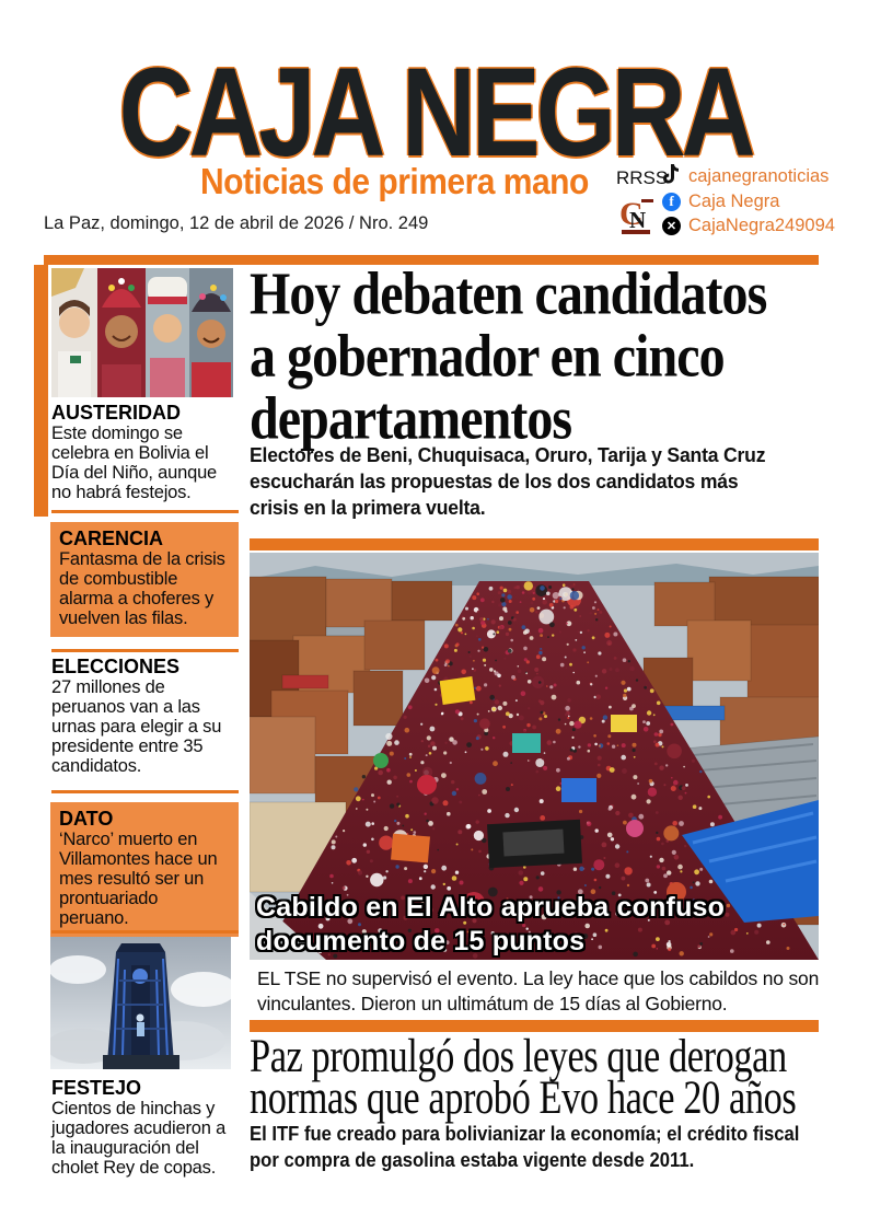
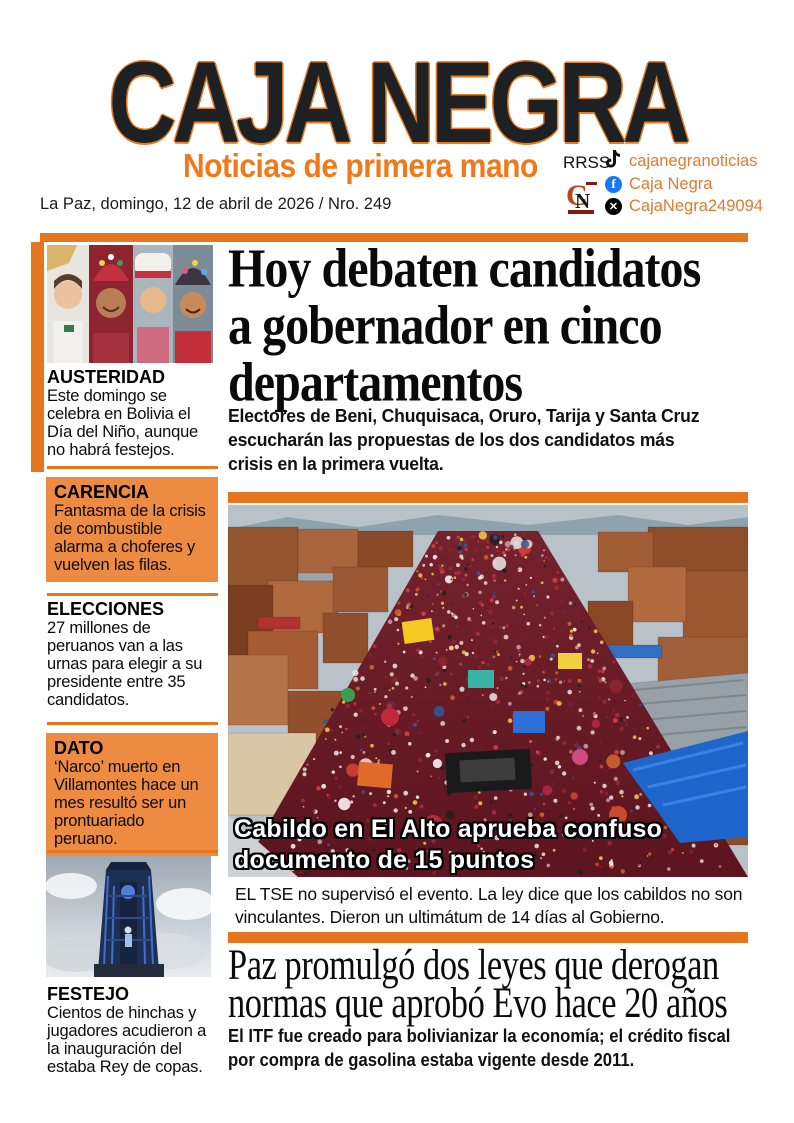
  CAJA NEGRA
  Noticias de primera mano
  RRSS
  cajanegranoticias
  f
  Caja Negra
  ✕
  CajaNegra249094
  C
  N
  La Paz, domingo, 12 de abril de 2026 / Nro. 249
  AUSTERIDAD
  Este domingo se celebra en Bolivia el Día del Niño, aunque no habrá festejos.
  CARENCIA
  Fantasma de la crisis de combustible alarma a choferes y vuelven las filas.
  ELECCIONES
  27 millones de peruanos van a las urnas para elegir a su presidente entre 35 candidatos.
  DATO
  ‘Narco’ muerto en Villamontes hace un mes resultó ser un prontuariado peruano.
  FESTEJO
- Cientos de hinchas y jugadores acudieron a la inauguración del cholet Rey de copas.
+ Cientos de hinchas y jugadores acudieron a la inauguración del estaba Rey de copas.
  Hoy debaten candidatos
  a gobernador en cinco
  departamentos
  Electores de Beni, Chuquisaca, Oruro, Tarija y Santa Cruz
  escucharán las propuestas de los dos candidatos más
  crisis en la primera vuelta.
  Cabildo en El Alto aprueba confuso
  documento de 15 puntos
- EL TSE no supervisó el evento. La ley hace que los cabildos no son
+ EL TSE no supervisó el evento. La ley dice que los cabildos no son
- vinculantes. Dieron un ultimátum de 15 días al Gobierno.
+ vinculantes. Dieron un ultimátum de 14 días al Gobierno.
  Paz promulgó dos leyes que derogan
  normas que aprobó Evo hace 20 años
  El ITF fue creado para bolivianizar la economía; el crédito fiscal
  por compra de gasolina estaba vigente desde 2011.
